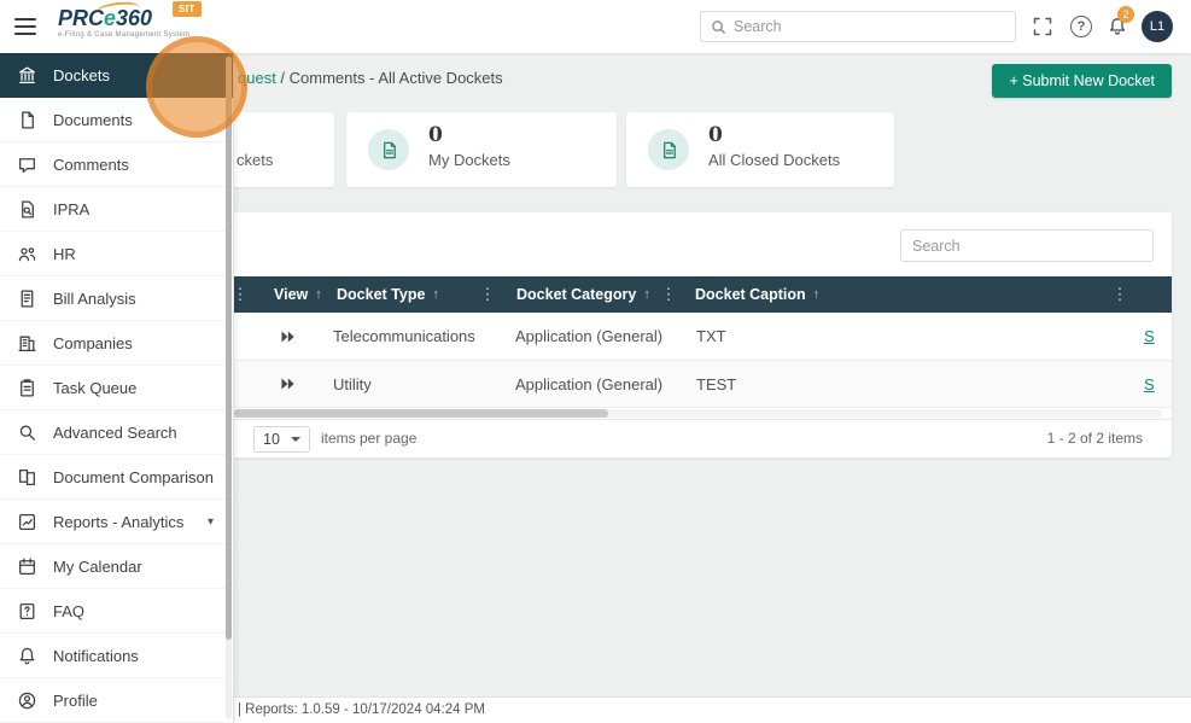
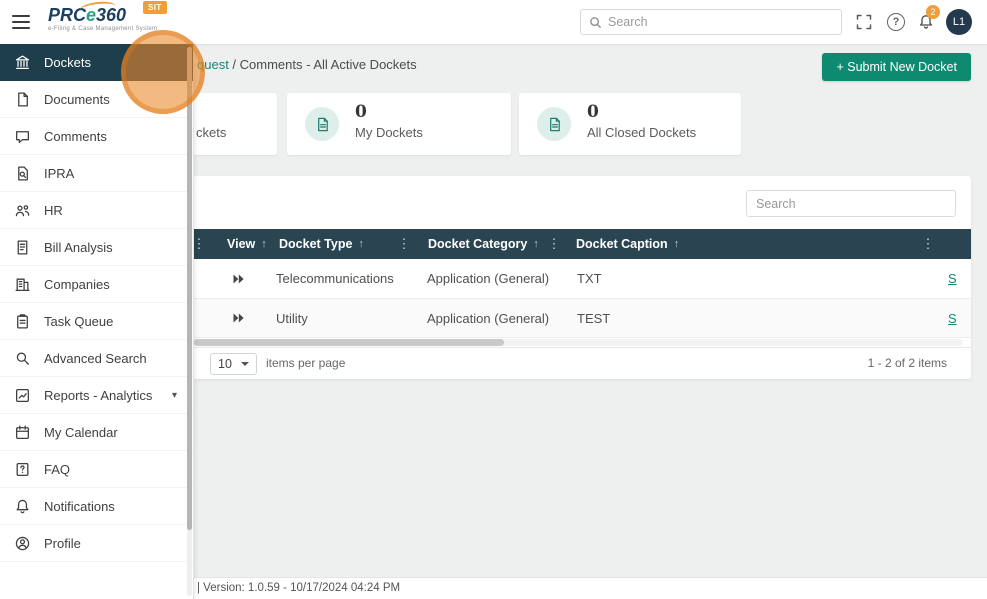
  quest / Comments - All Active Dockets
  + Submit New Docket
  ckets
  0
  My Dockets
  0
  All Closed Dockets
  Search
  ⋮
  View
  ↑
  Docket Type
  ↑
  ⋮
  Docket Category
  ↑
  ⋮
  Docket Caption
  ↑
  ⋮
  Telecommunications
  Application (General)
  TXT
  S
  Utility
  Application (General)
  TEST
  S
  10
  items per page
  1 - 2 of 2 items
- | Reports: 1.0.59 - 10/17/2024 04:24 PM
+ | Version: 1.0.59 - 10/17/2024 04:24 PM
  PRCe360
  SIT
  Search
  ?
  2
  L1
  Dockets
  Documents
  Comments
  IPRA
  HR
  Bill Analysis
  Companies
  Task Queue
  Advanced Search
- Document Comparison
  Reports - Analytics
  ▾
  My Calendar
  FAQ
  Notifications
  Profile
